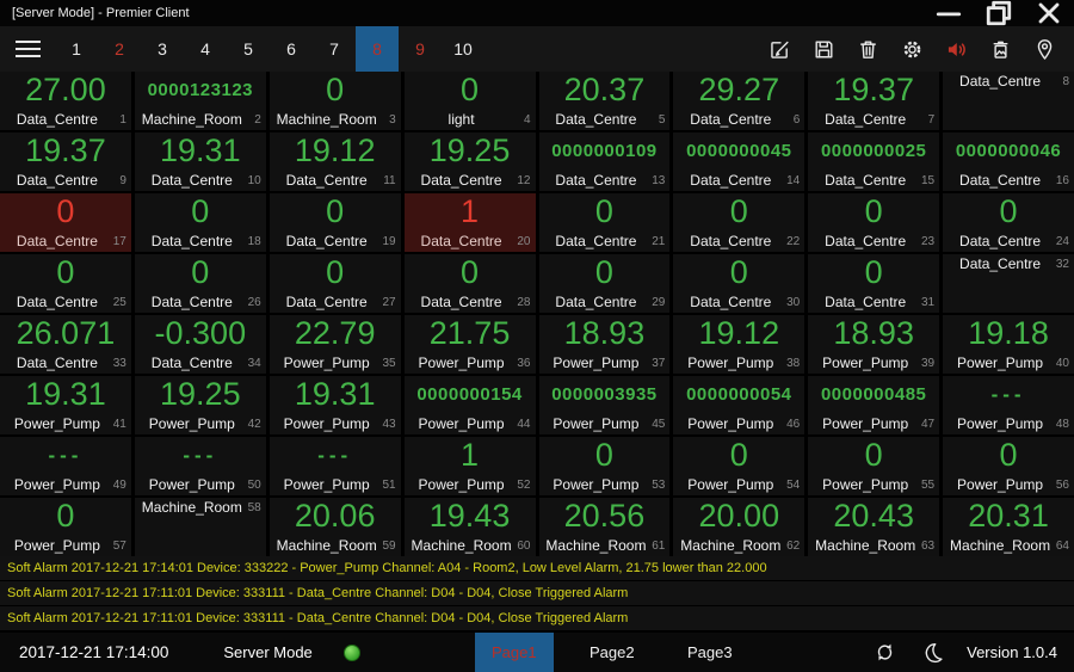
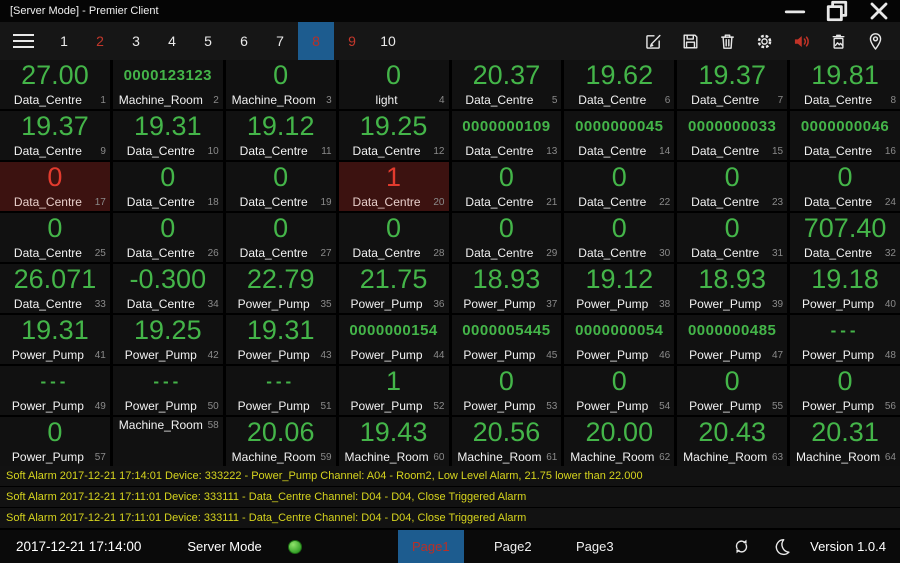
  [Server Mode] - Premier Client
  1
  2
  3
  4
  5
  6
  7
  8
  9
  10
  27.00
  Data_Centre
  1
  0000123123
  Machine_Room
  2
  0
  Machine_Room
  3
  0
  light
  4
  20.37
  Data_Centre
  5
- 29.27
+ 19.62
  Data_Centre
  6
  19.37
  Data_Centre
  7
+ 19.81
  Data_Centre
  8
  19.37
  Data_Centre
  9
  19.31
  Data_Centre
  10
  19.12
  Data_Centre
  11
  19.25
  Data_Centre
  12
  0000000109
  Data_Centre
  13
  0000000045
  Data_Centre
  14
- 0000000025
+ 0000000033
  Data_Centre
  15
  0000000046
  Data_Centre
  16
  0
  Data_Centre
  17
  0
  Data_Centre
  18
  0
  Data_Centre
  19
  1
  Data_Centre
  20
  0
  Data_Centre
  21
  0
  Data_Centre
  22
  0
  Data_Centre
  23
  0
  Data_Centre
  24
  0
  Data_Centre
  25
  0
  Data_Centre
  26
  0
  Data_Centre
  27
  0
  Data_Centre
  28
  0
  Data_Centre
  29
  0
  Data_Centre
  30
  0
  Data_Centre
  31
+ 707.40
  Data_Centre
  32
  26.071
  Data_Centre
  33
  -0.300
  Data_Centre
  34
  22.79
  Power_Pump
  35
  21.75
  Power_Pump
  36
  18.93
  Power_Pump
  37
  19.12
  Power_Pump
  38
  18.93
  Power_Pump
  39
  19.18
  Power_Pump
  40
  19.31
  Power_Pump
  41
  19.25
  Power_Pump
  42
  19.31
  Power_Pump
  43
  0000000154
  Power_Pump
  44
- 0000003935
+ 0000005445
  Power_Pump
  45
  0000000054
  Power_Pump
  46
  0000000485
  Power_Pump
  47
  ---
  Power_Pump
  48
  ---
  Power_Pump
  49
  ---
  Power_Pump
  50
  ---
  Power_Pump
  51
  1
  Power_Pump
  52
  0
  Power_Pump
  53
  0
  Power_Pump
  54
  0
  Power_Pump
  55
  0
  Power_Pump
  56
  0
  Power_Pump
  57
  Machine_Room
  58
  20.06
  Machine_Room
  59
  19.43
  Machine_Room
  60
  20.56
  Machine_Room
  61
  20.00
  Machine_Room
  62
  20.43
  Machine_Room
  63
  20.31
  Machine_Room
  64
  Soft Alarm 2017-12-21 17:14:01 Device: 333222 - Power_Pump Channel: A04 - Room2, Low Level Alarm, 21.75 lower than 22.000
  Soft Alarm 2017-12-21 17:11:01 Device: 333111 - Data_Centre Channel: D04 - D04, Close Triggered Alarm
  Soft Alarm 2017-12-21 17:11:01 Device: 333111 - Data_Centre Channel: D04 - D04, Close Triggered Alarm
  2017-12-21 17:14:00
  Server Mode
  Page1
  Page2
  Page3
  Version 1.0.4
